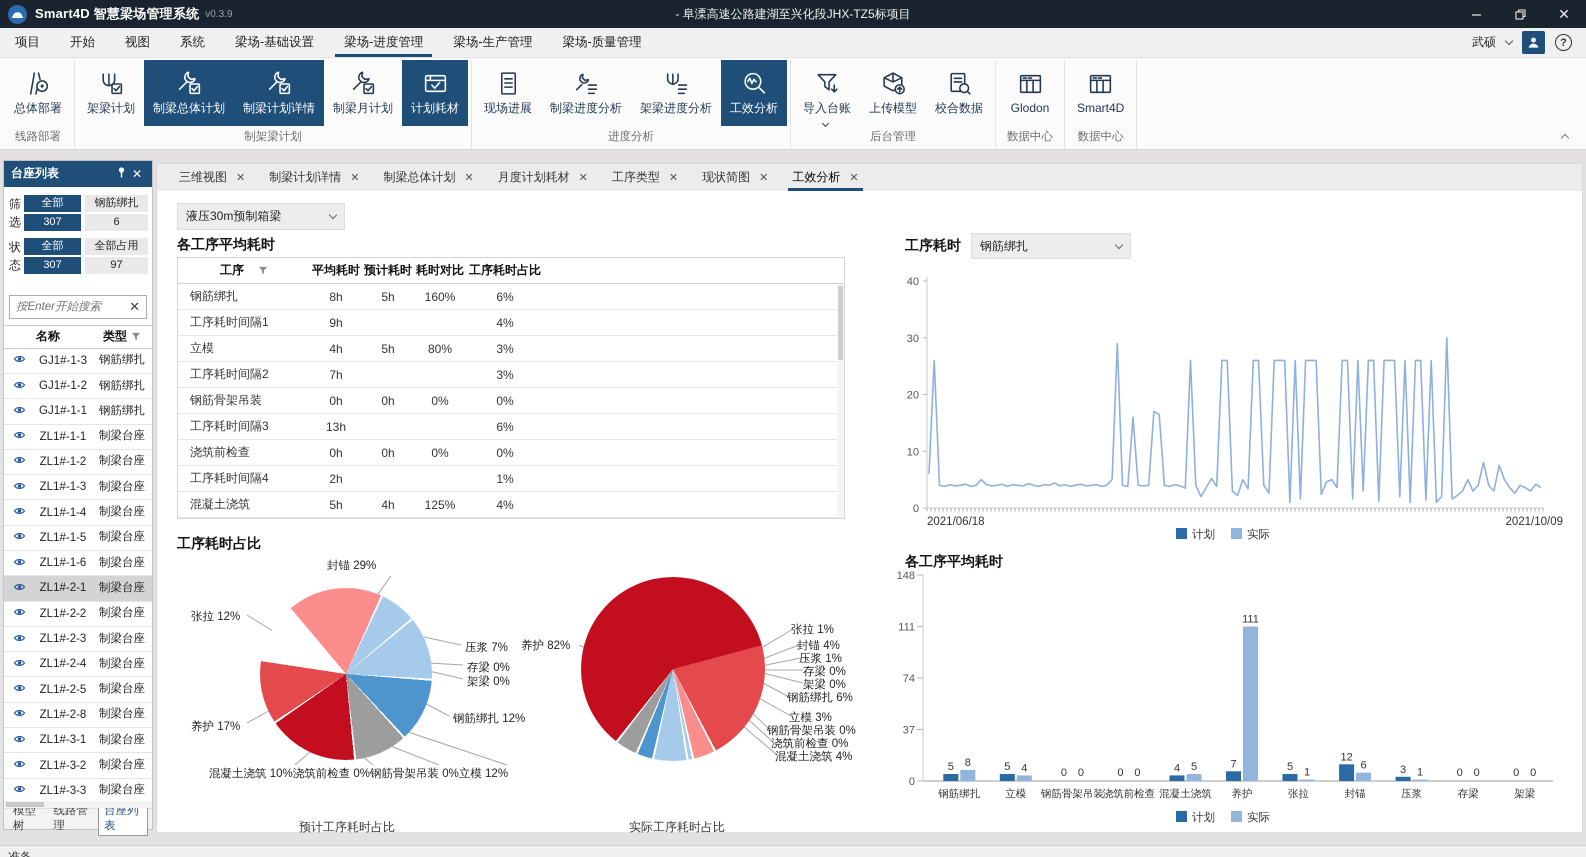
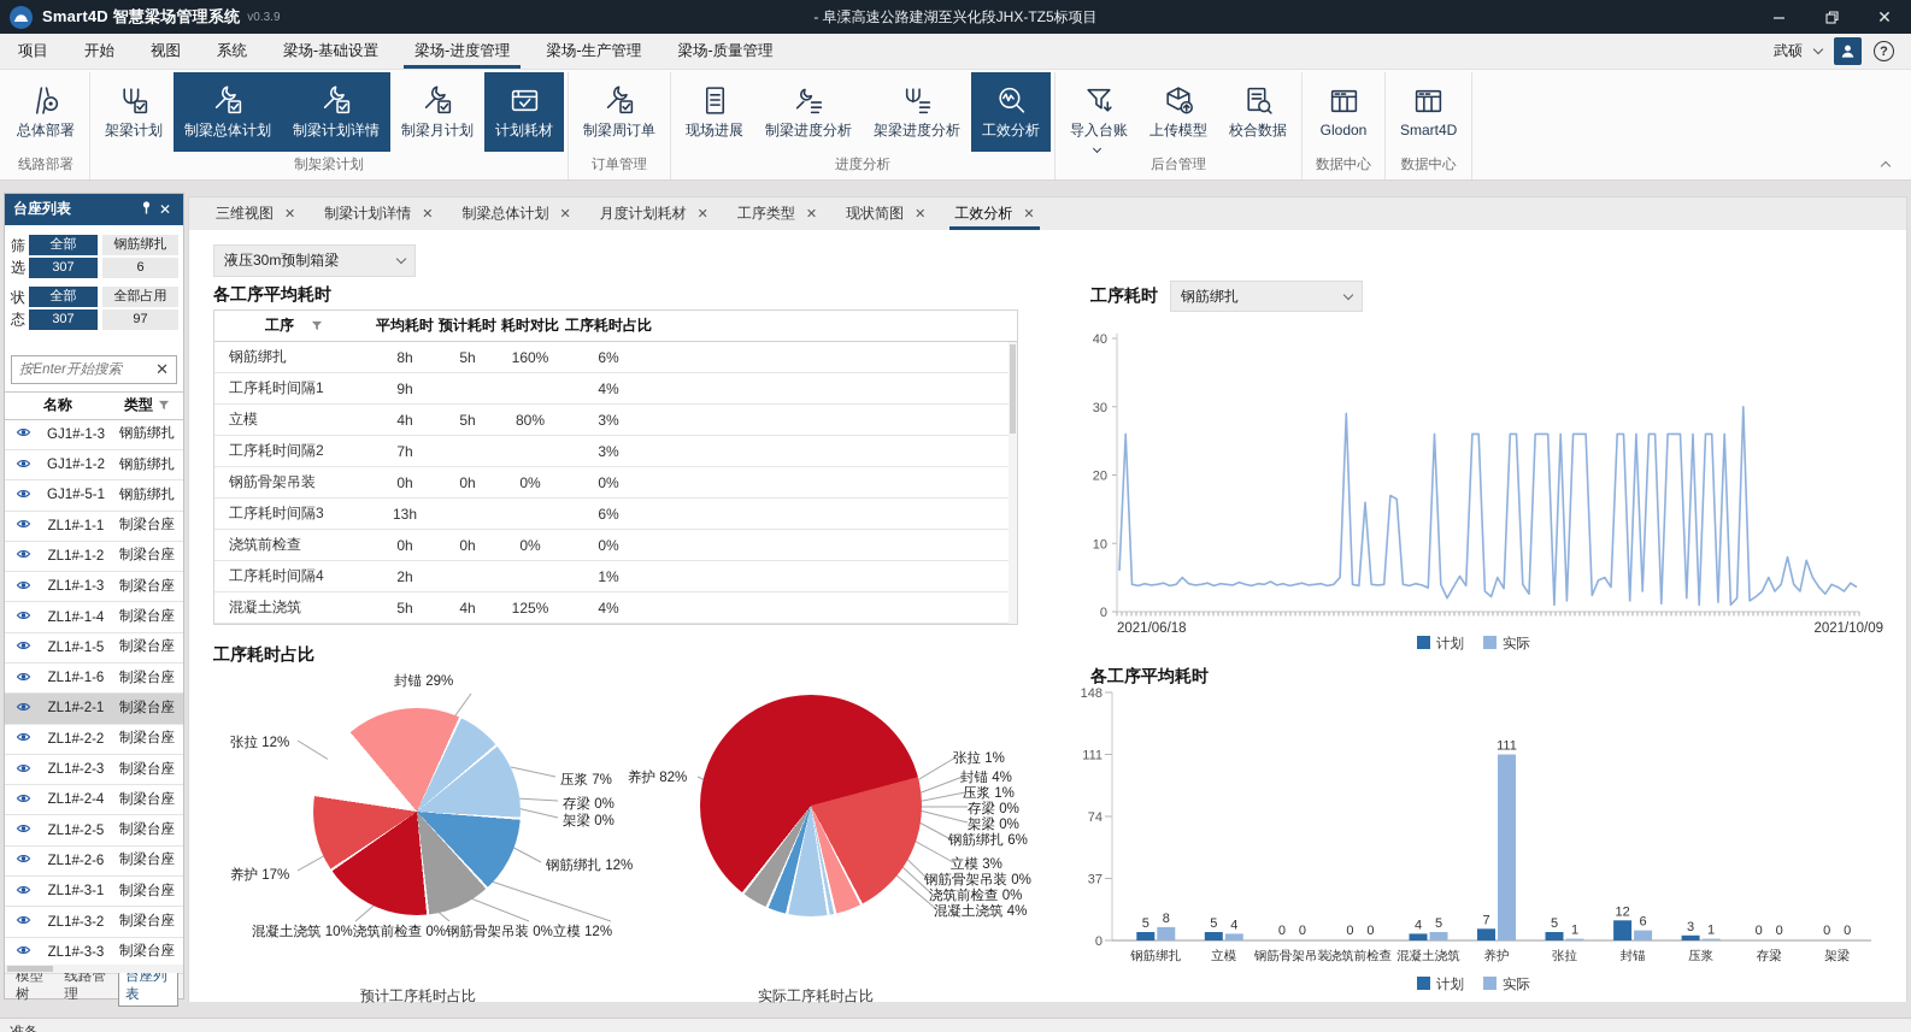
  Smart4D 智慧梁场管理系统
  v0.3.9
  - 阜溧高速公路建湖至兴化段JHX-TZ5标项目
  ✕
  项目
  开始
  视图
  系统
  梁场-基础设置
  梁场-进度管理
  梁场-生产管理
  梁场-质量管理
  武硕
  ?
  总体部署
  线路部署
  架梁计划
  制梁总体计划
  制梁计划详情
  制梁月计划
  计划耗材
  制架梁计划
+ 制梁周订单
+ 订单管理
  现场进展
  制梁进度分析
  架梁进度分析
  工效分析
  进度分析
  导入台账
  上传模型
  校合数据
  后台管理
  Glodon
  数据中心
  Smart4D
  数据中心
  台座列表
  ✕
  筛选
  全部
  307
  钢筋绑扎
  6
  状态
  全部
  307
  全部占用
  97
  按Enter开始搜索
  ✕
  名称
  类型
  GJ1#-1-3
  钢筋绑扎
  GJ1#-1-2
  钢筋绑扎
- GJ1#-1-1
+ GJ1#-5-1
  钢筋绑扎
  ZL1#-1-1
  制梁台座
  ZL1#-1-2
  制梁台座
  ZL1#-1-3
  制梁台座
  ZL1#-1-4
  制梁台座
  ZL1#-1-5
  制梁台座
  ZL1#-1-6
  制梁台座
  ZL1#-2-1
  制梁台座
  ZL1#-2-2
  制梁台座
  ZL1#-2-3
  制梁台座
  ZL1#-2-4
  制梁台座
  ZL1#-2-5
  制梁台座
- ZL1#-2-8
+ ZL1#-2-6
  制梁台座
  ZL1#-3-1
  制梁台座
  ZL1#-3-2
  制梁台座
  ZL1#-3-3
  制梁台座
  模型树
  线路管理
  台座列表
  三维视图
  ✕
  制梁计划详情
  ✕
  制梁总体计划
  ✕
  月度计划耗材
  ✕
  工序类型
  ✕
  现状简图
  ✕
  工效分析
  ✕
  液压30m预制箱梁
  各工序平均耗时
  工序
  平均耗时
  预计耗时
  耗时对比
  工序耗时占比
  钢筋绑扎
  8h
  5h
  160%
  6%
  工序耗时间隔1
  9h
  4%
  立模
  4h
  5h
  80%
  3%
  工序耗时间隔2
  7h
  3%
  钢筋骨架吊装
  0h
  0h
  0%
  0%
  工序耗时间隔3
  13h
  6%
  浇筑前检查
  0h
  0h
  0%
  0%
  工序耗时间隔4
  2h
  1%
  混凝土浇筑
  5h
  4h
  125%
  4%
  工序耗时占比
  封锚 29%
  张拉 12%
  养护 17%
  混凝土浇筑 10%浇筑前检查 0%钢筋骨架吊装 0%立模 12%
  压浆 7%
  存梁 0%
  架梁 0%
  钢筋绑扎 12%
  养护 82%
  张拉 1%
  封锚 4%
  压浆 1%
  存梁 0%
  架梁 0%
  钢筋绑扎 6%
  立模 3%
  钢筋骨架吊装 0%
  浇筑前检查 0%
  混凝土浇筑 4%
  预计工序耗时占比
  实际工序耗时占比
  工序耗时
  钢筋绑扎
  40
  30
  20
  10
  0
  2021/06/18
  2021/10/09
  计划
  实际
  各工序平均耗时
  0
  37
  74
  111
  148
  5
  8
  钢筋绑扎
  5
  4
  立模
  0
  0
  钢筋骨架吊装
  0
  0
  浇筑前检查
  4
  5
  混凝土浇筑
  7
  111
  养护
  5
  1
  张拉
  12
  6
  封锚
  3
  1
  压浆
  0
  0
  存梁
  0
  0
  架梁
  计划
  实际
